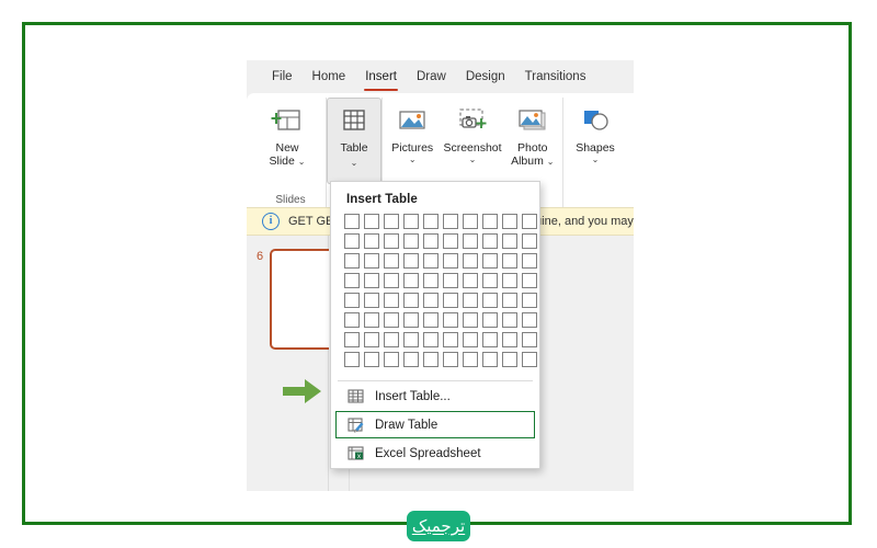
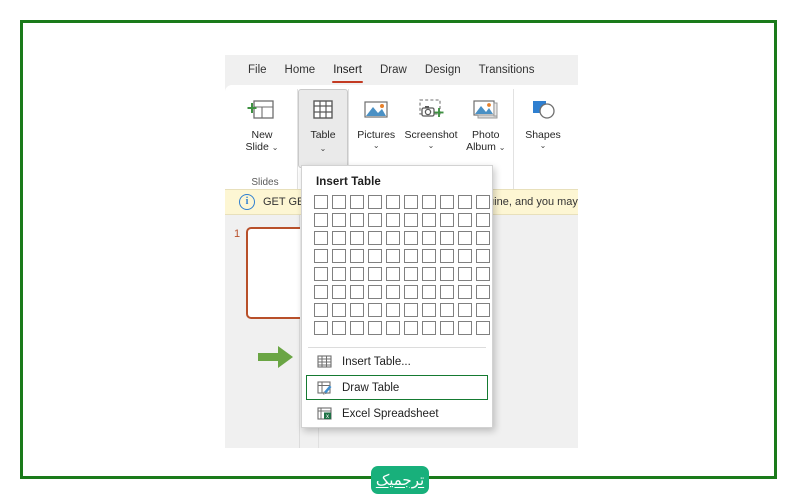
  File
  Home
  Insert
  Draw
  Design
  Transitions
  New
  Slide ⌄
  Slides
  Table
  ⌄
  Pictures
  ⌄
  Screenshot
  ⌄
  Photo
  Album ⌄
  Shapes
  ⌄
  i
- 6
+ 1
  Insert Table
  Insert Table...
  Draw Table
  Excel Spreadsheet
  ترجمیک
